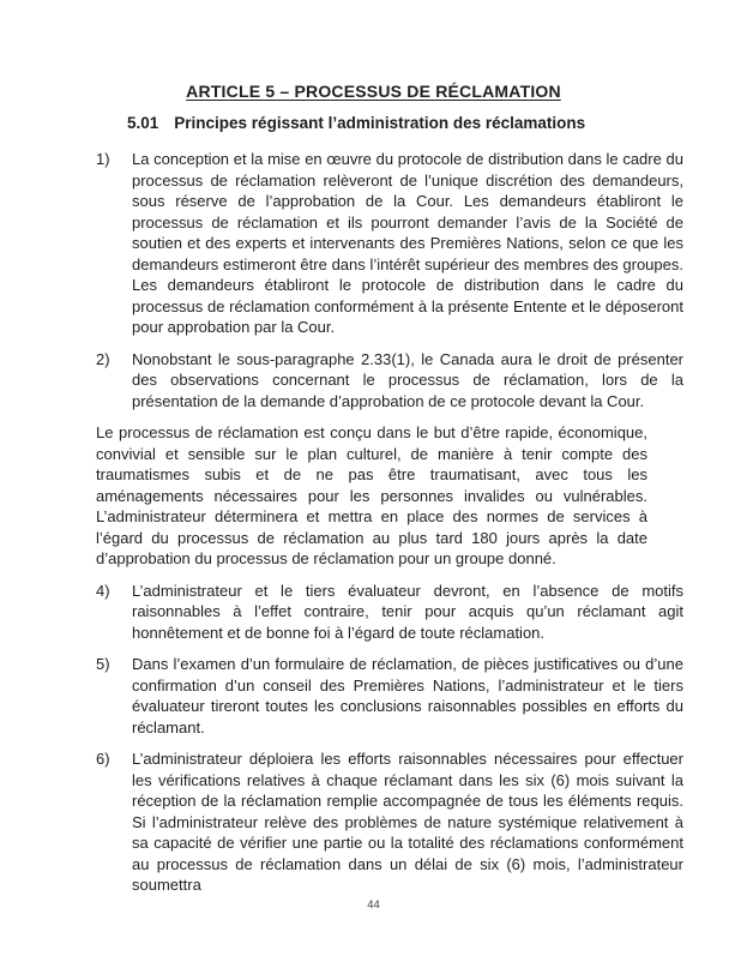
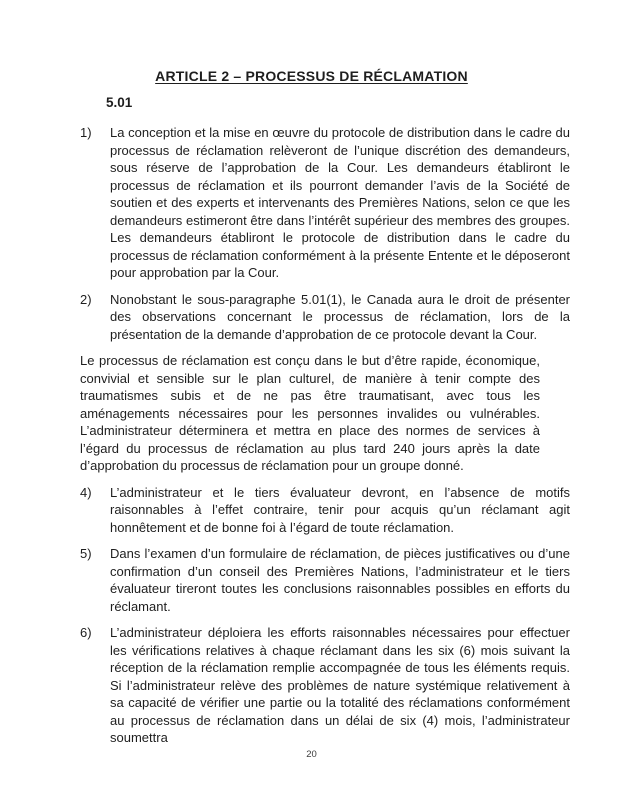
- ARTICLE 5 – PROCESSUS DE RÉCLAMATION
+ ARTICLE 2 – PROCESSUS DE RÉCLAMATION
  5.01
- Principes régissant l’administration des réclamations
  1)
  La conception et la mise en œuvre du protocole de distribution dans le cadre du processus de réclamation relèveront de l’unique discrétion des demandeurs, sous réserve de l’approbation de la Cour. Les demandeurs établiront le processus de réclamation et ils pourront demander l’avis de la Société de soutien et des experts et intervenants des Premières Nations, selon ce que les demandeurs estimeront être dans l’intérêt supérieur des membres des groupes. Les demandeurs établiront le protocole de distribution dans le cadre du processus de réclamation conformément à la présente Entente et le déposeront pour approbation par la Cour.
  2)
- Nonobstant le sous-paragraphe 2.33(1), le Canada aura le droit de présenter des observations concernant le processus de réclamation, lors de la présentation de la demande d’approbation de ce protocole devant la Cour.
+ Nonobstant le sous-paragraphe 5.01(1), le Canada aura le droit de présenter des observations concernant le processus de réclamation, lors de la présentation de la demande d’approbation de ce protocole devant la Cour.
- Le processus de réclamation est conçu dans le but d’être rapide, économique, convivial et sensible sur le plan culturel, de manière à tenir compte des traumatismes subis et de ne pas être traumatisant, avec tous les aménagements nécessaires pour les personnes invalides ou vulnérables. L’administrateur déterminera et mettra en place des normes de services à l’égard du processus de réclamation au plus tard 180 jours après la date d’approbation du processus de réclamation pour un groupe donné.
+ Le processus de réclamation est conçu dans le but d’être rapide, économique, convivial et sensible sur le plan culturel, de manière à tenir compte des traumatismes subis et de ne pas être traumatisant, avec tous les aménagements nécessaires pour les personnes invalides ou vulnérables. L’administrateur déterminera et mettra en place des normes de services à l’égard du processus de réclamation au plus tard 240 jours après la date d’approbation du processus de réclamation pour un groupe donné.
  4)
  L’administrateur et le tiers évaluateur devront, en l’absence de motifs raisonnables à l’effet contraire, tenir pour acquis qu’un réclamant agit honnêtement et de bonne foi à l’égard de toute réclamation.
  5)
  Dans l’examen d’un formulaire de réclamation, de pièces justificatives ou d’une confirmation d’un conseil des Premières Nations, l’administrateur et le tiers évaluateur tireront toutes les conclusions raisonnables possibles en efforts du réclamant.
  6)
- L’administrateur déploiera les efforts raisonnables nécessaires pour effectuer les vérifications relatives à chaque réclamant dans les six (6) mois suivant la réception de la réclamation remplie accompagnée de tous les éléments requis. Si l’administrateur relève des problèmes de nature systémique relativement à sa capacité de vérifier une partie ou la totalité des réclamations conformément au processus de réclamation dans un délai de six (6) mois, l’administrateur soumettra
+ L’administrateur déploiera les efforts raisonnables nécessaires pour effectuer les vérifications relatives à chaque réclamant dans les six (6) mois suivant la réception de la réclamation remplie accompagnée de tous les éléments requis. Si l’administrateur relève des problèmes de nature systémique relativement à sa capacité de vérifier une partie ou la totalité des réclamations conformément au processus de réclamation dans un délai de six (4) mois, l’administrateur soumettra
- 44
+ 20
